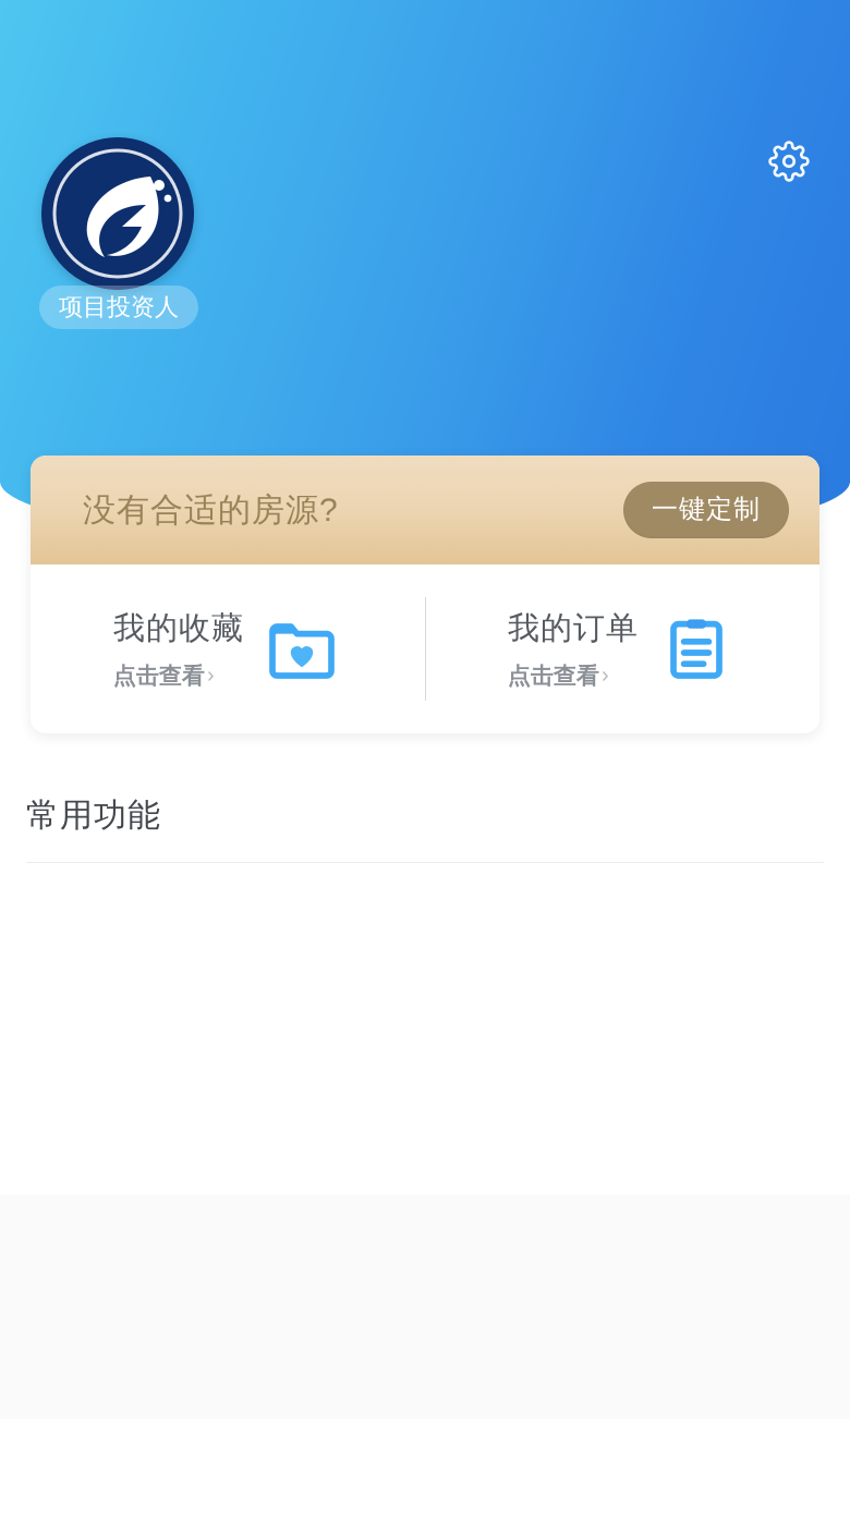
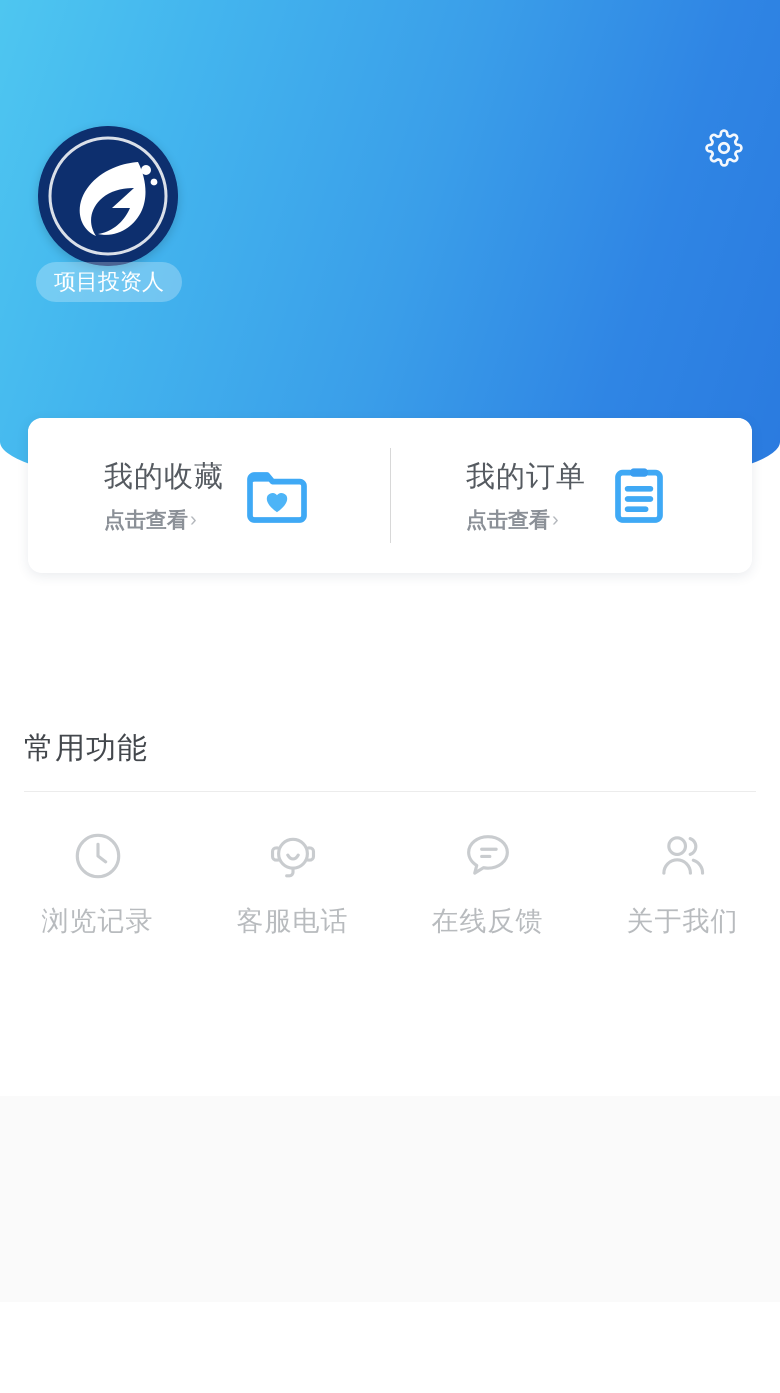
  项目投资人
- 没有合适的房源?
- 一键定制
  我的收藏
  点击查看
  ›
  我的订单
  点击查看
  ›
  常用功能
+ 浏览记录
+ 客服电话
+ 在线反馈
+ 关于我们
